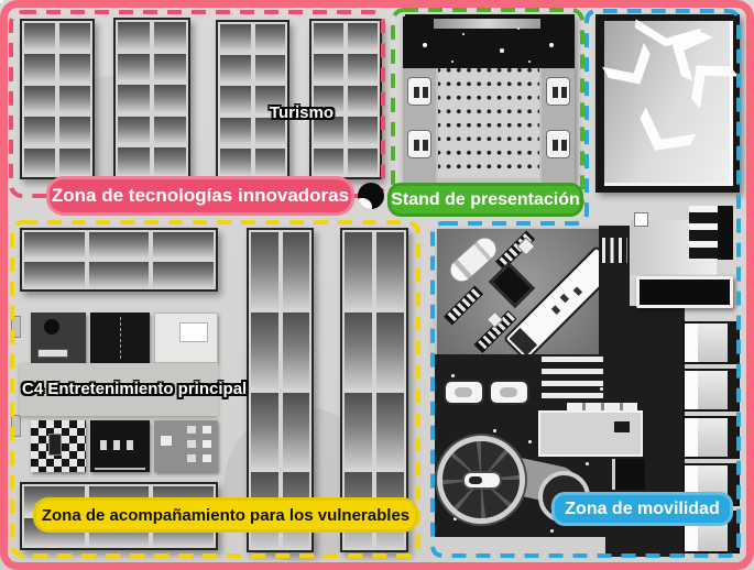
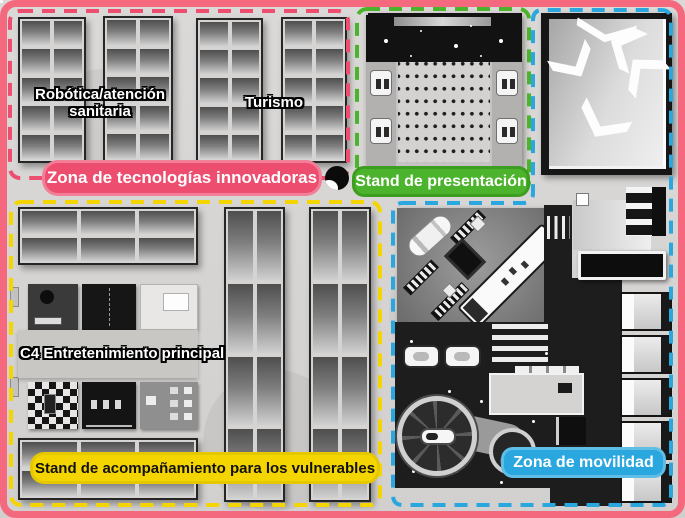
+ Robótica/atención sanitaria
  Turismo
  C4 Entretenimiento principal
  Zona de tecnologías innovadoras
  Stand de presentación
- Zona de acompañamiento para los vulnerables
+ Stand de acompañamiento para los vulnerables
  Zona de movilidad
